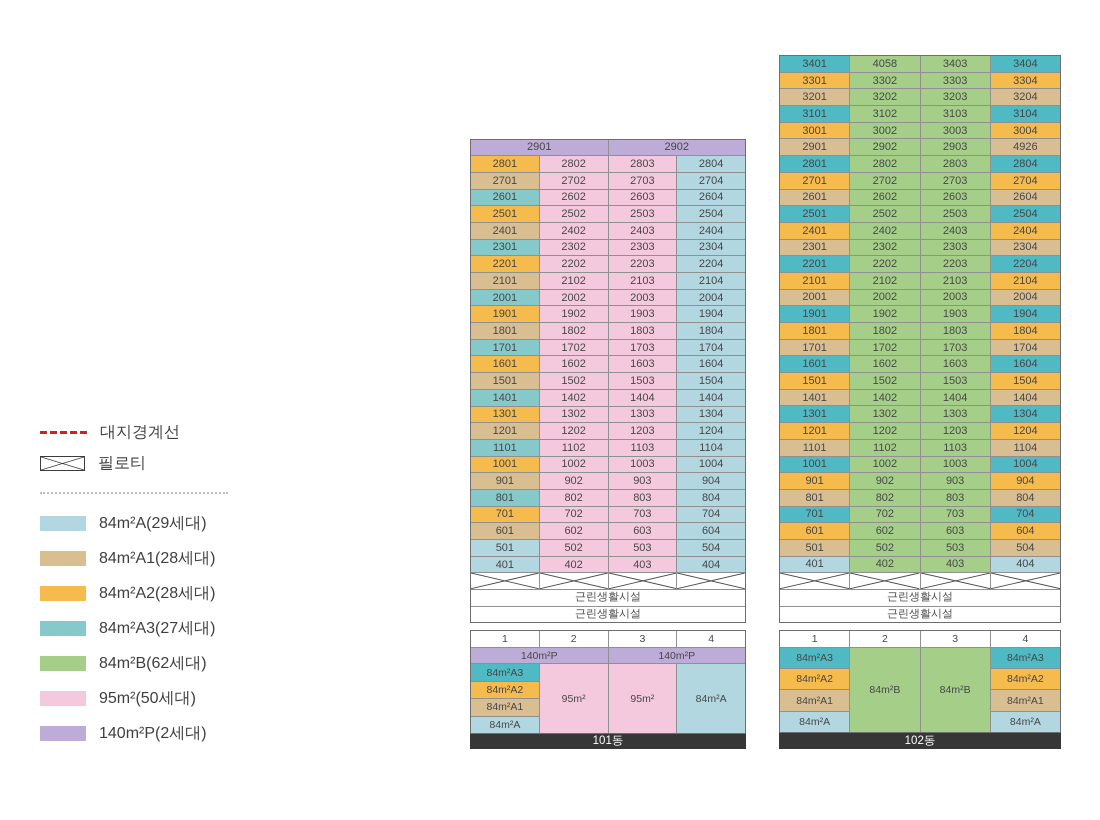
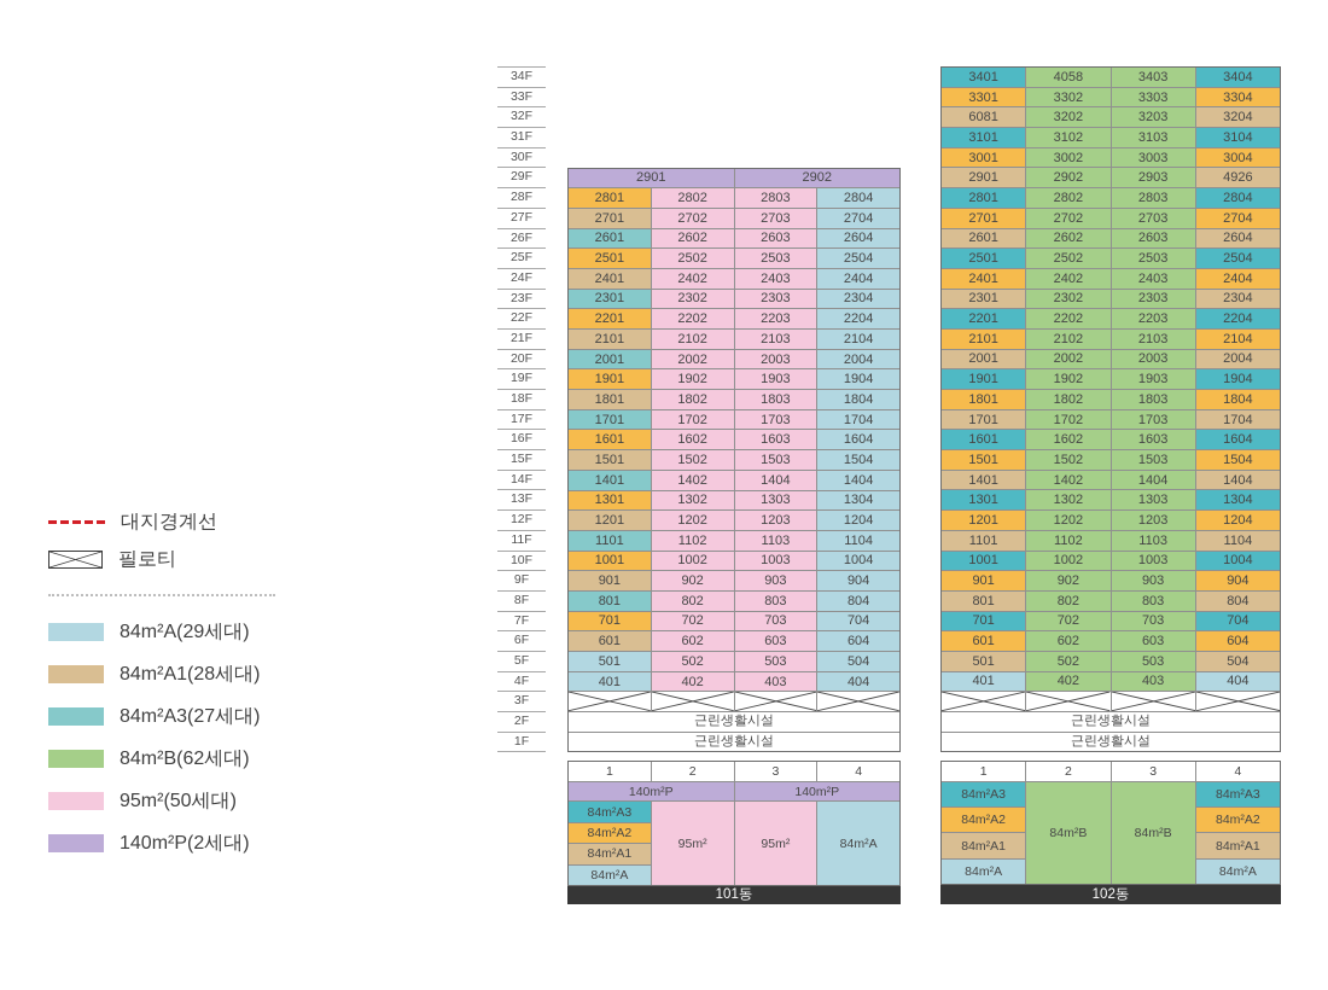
  대지경계선
  필로티
  84m²A(29세대)
  84m²A1(28세대)
- 84m²A2(28세대)
  84m²A3(27세대)
  84m²B(62세대)
  95m²(50세대)
  140m²P(2세대)
+ 34F
+ 33F
+ 32F
+ 31F
+ 30F
+ 29F
+ 28F
+ 27F
+ 26F
+ 25F
+ 24F
+ 23F
+ 22F
+ 21F
+ 20F
+ 19F
+ 18F
+ 17F
+ 16F
+ 15F
+ 14F
+ 13F
+ 12F
+ 11F
+ 10F
+ 9F
+ 8F
+ 7F
+ 6F
+ 5F
+ 4F
+ 3F
+ 2F
+ 1F
  2901
  2902
  2801
  2802
  2803
  2804
  2701
  2702
  2703
  2704
  2601
  2602
  2603
  2604
  2501
  2502
  2503
  2504
  2401
  2402
  2403
  2404
  2301
  2302
  2303
  2304
  2201
  2202
  2203
  2204
  2101
  2102
  2103
  2104
  2001
  2002
  2003
  2004
  1901
  1902
  1903
  1904
  1801
  1802
  1803
  1804
  1701
  1702
  1703
  1704
  1601
  1602
  1603
  1604
  1501
  1502
  1503
  1504
  1401
  1402
  1404
  1404
  1301
  1302
  1303
  1304
  1201
  1202
  1203
  1204
  1101
  1102
  1103
  1104
  1001
  1002
  1003
  1004
  901
  902
  903
  904
  801
  802
  803
  804
  701
  702
  703
  704
  601
  602
  603
  604
  501
  502
  503
  504
  401
  402
  403
  404
  근린생활시설
  근린생활시설
  3401
  4058
  3403
  3404
  3301
  3302
  3303
  3304
- 3201
+ 6081
  3202
  3203
  3204
  3101
  3102
  3103
  3104
  3001
  3002
  3003
  3004
  2901
  2902
  2903
  4926
  2801
  2802
  2803
  2804
  2701
  2702
  2703
  2704
  2601
  2602
  2603
  2604
  2501
  2502
  2503
  2504
  2401
  2402
  2403
  2404
  2301
  2302
  2303
  2304
  2201
  2202
  2203
  2204
  2101
  2102
  2103
  2104
  2001
  2002
  2003
  2004
  1901
  1902
  1903
  1904
  1801
  1802
  1803
  1804
  1701
  1702
  1703
  1704
  1601
  1602
  1603
  1604
  1501
  1502
  1503
  1504
  1401
  1402
  1404
  1404
  1301
  1302
  1303
  1304
  1201
  1202
  1203
  1204
  1101
  1102
  1103
  1104
  1001
  1002
  1003
  1004
  901
  902
  903
  904
  801
  802
  803
  804
  701
  702
  703
  704
  601
  602
  603
  604
  501
  502
  503
  504
  401
  402
  403
  404
  근린생활시설
  근린생활시설
  1
  2
  3
  4
  140m²P
  140m²P
  84m²A3
  84m²A2
  84m²A1
  84m²A
  95m²
  95m²
  84m²A
  101동
  1
  2
  3
  4
  84m²A3
  84m²A2
  84m²A1
  84m²A
  84m²B
  84m²B
  84m²A3
  84m²A2
  84m²A1
  84m²A
  102동
